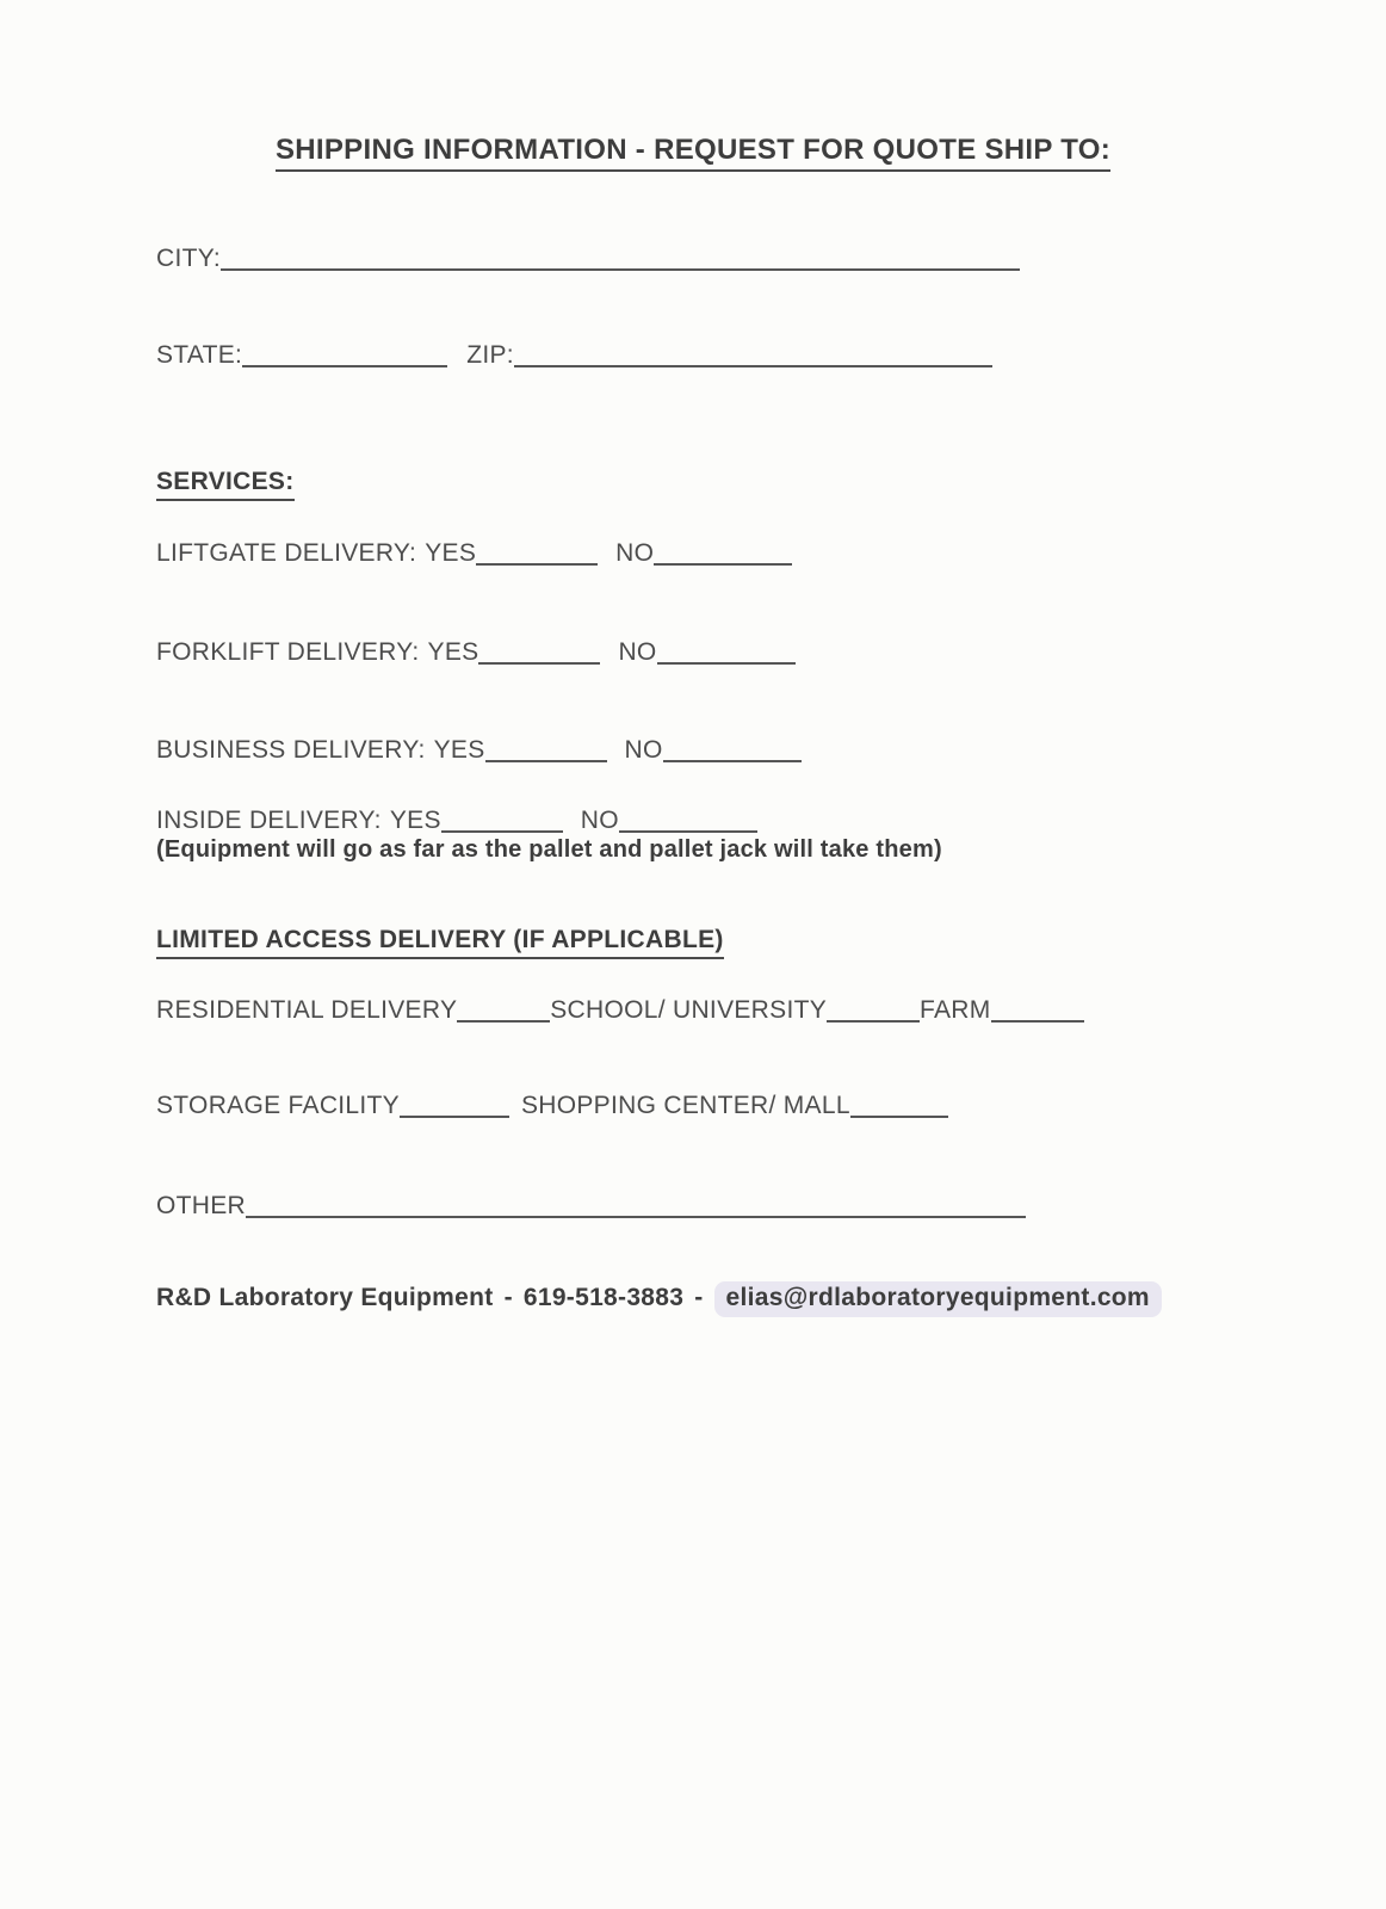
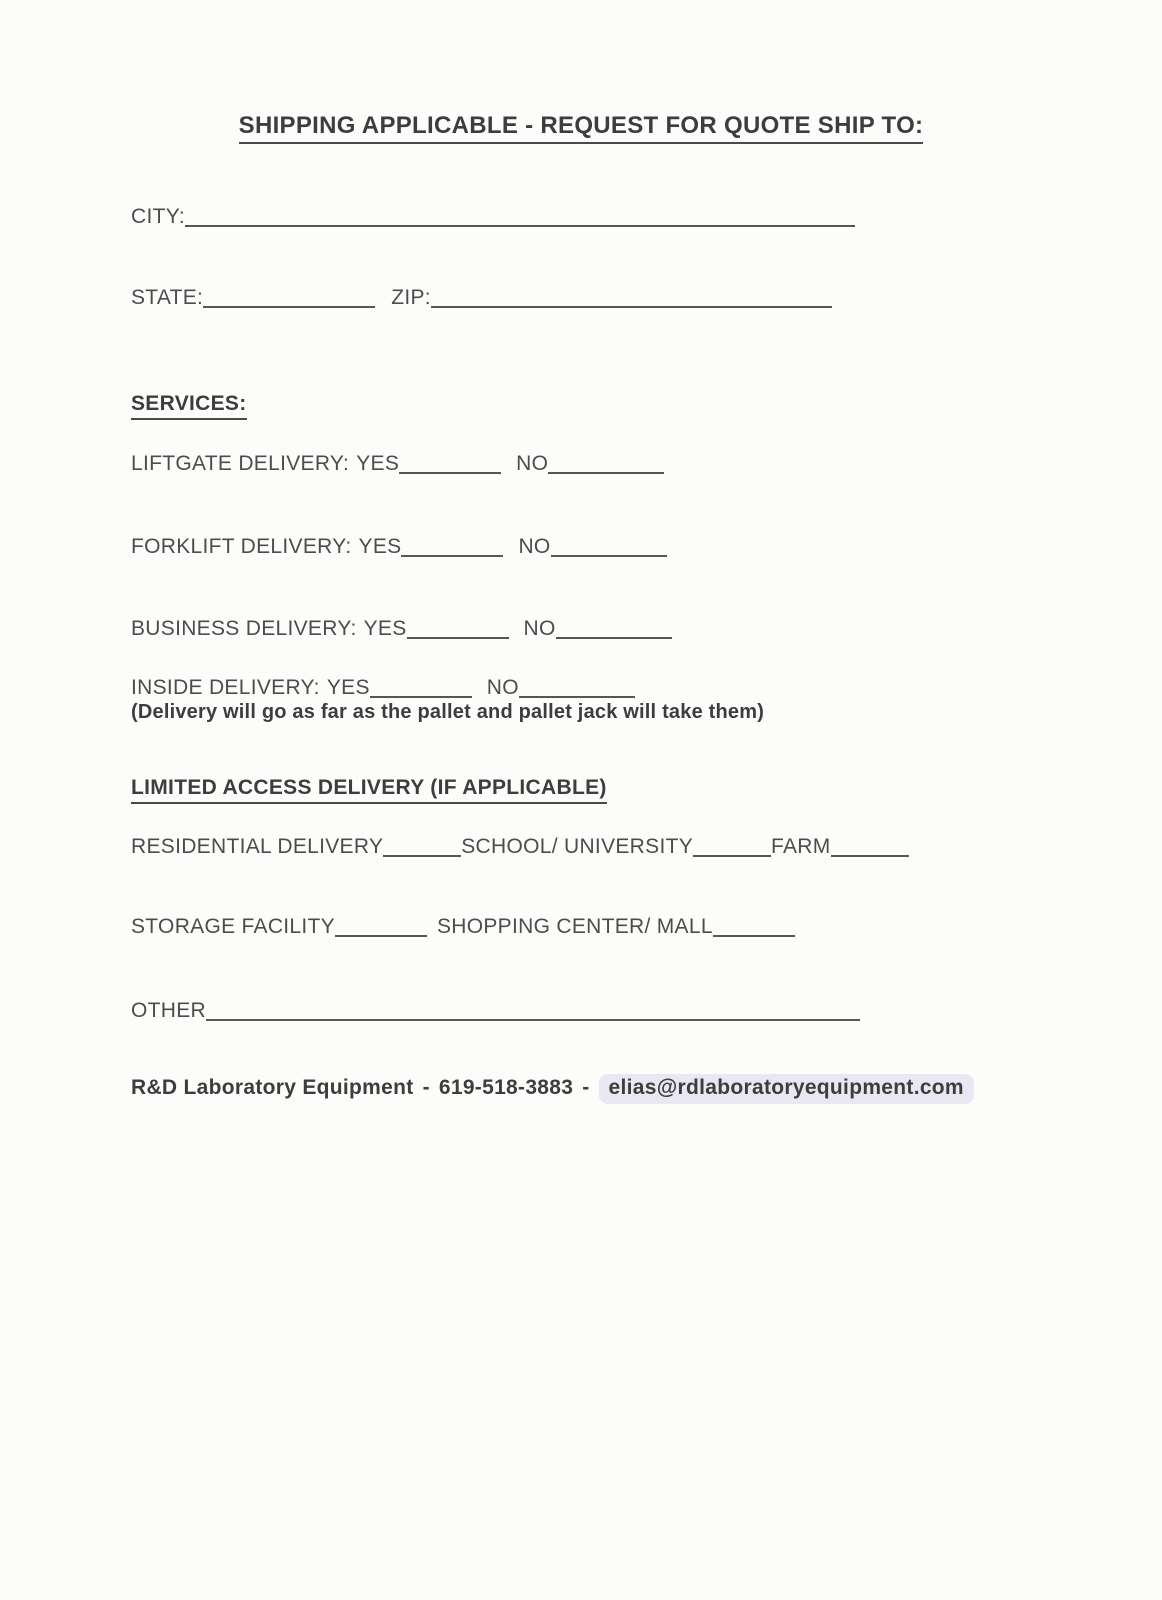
- SHIPPING INFORMATION - REQUEST FOR QUOTE SHIP TO:
+ SHIPPING APPLICABLE - REQUEST FOR QUOTE SHIP TO:
  CITY:
  STATE:
  ZIP:
  SERVICES:
  LIFTGATE DELIVERY:
  YES
  NO
  FORKLIFT DELIVERY:
  YES
  NO
  BUSINESS DELIVERY:
  YES
  NO
  INSIDE DELIVERY:
  YES
  NO
- (Equipment will go as far as the pallet and pallet jack will take them)
+ (Delivery will go as far as the pallet and pallet jack will take them)
  LIMITED ACCESS DELIVERY (IF APPLICABLE)
  RESIDENTIAL DELIVERY
  SCHOOL/ UNIVERSITY
  FARM
  STORAGE FACILITY
  SHOPPING CENTER/ MALL
  OTHER
  R&D Laboratory Equipment
  -
  619-518-3883
  -
  elias@rdlaboratoryequipment.com
